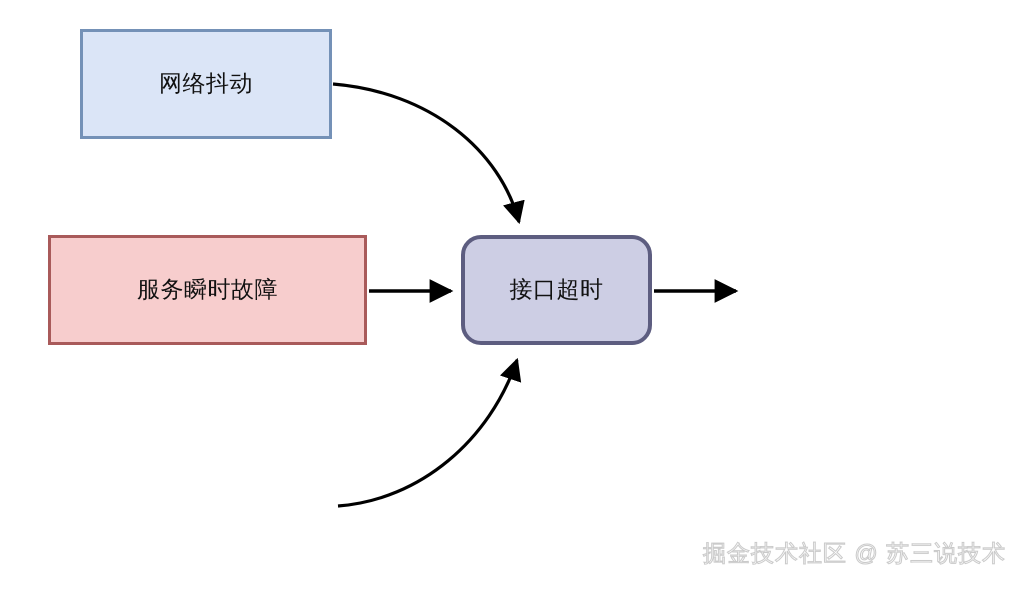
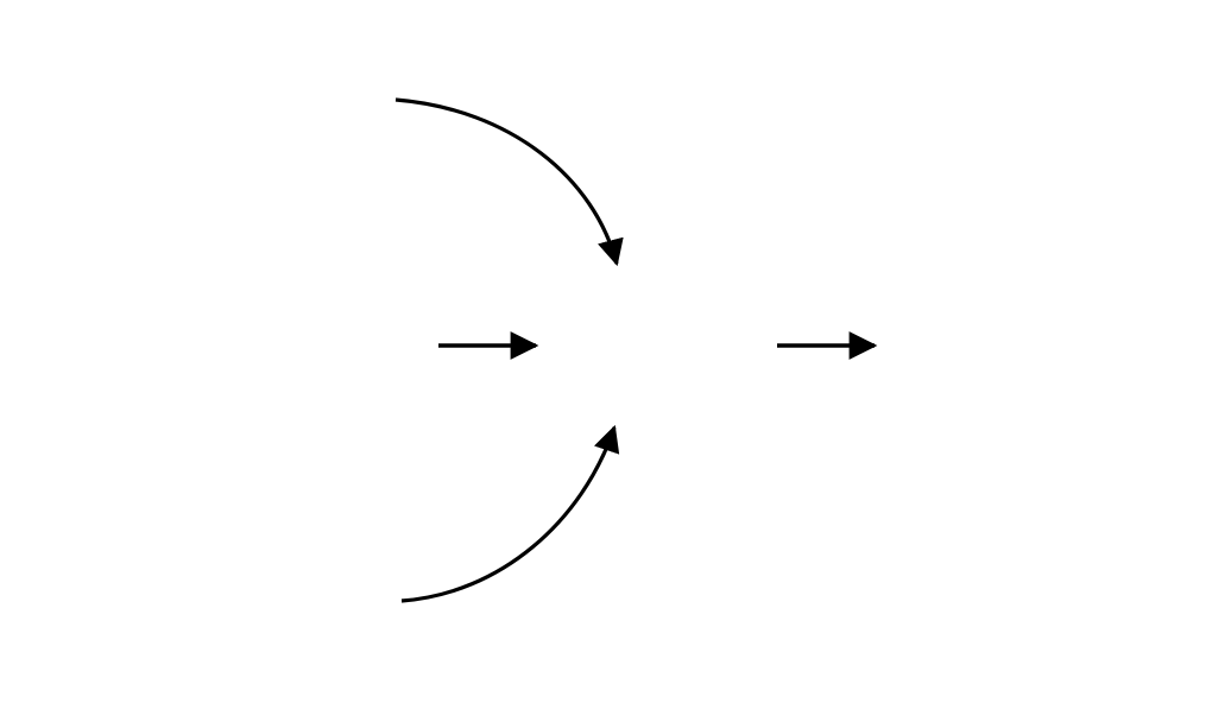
- 网络抖动
- 服务瞬时故障
- 接口超时
- 掘金技术社区 @ 苏三说技术
